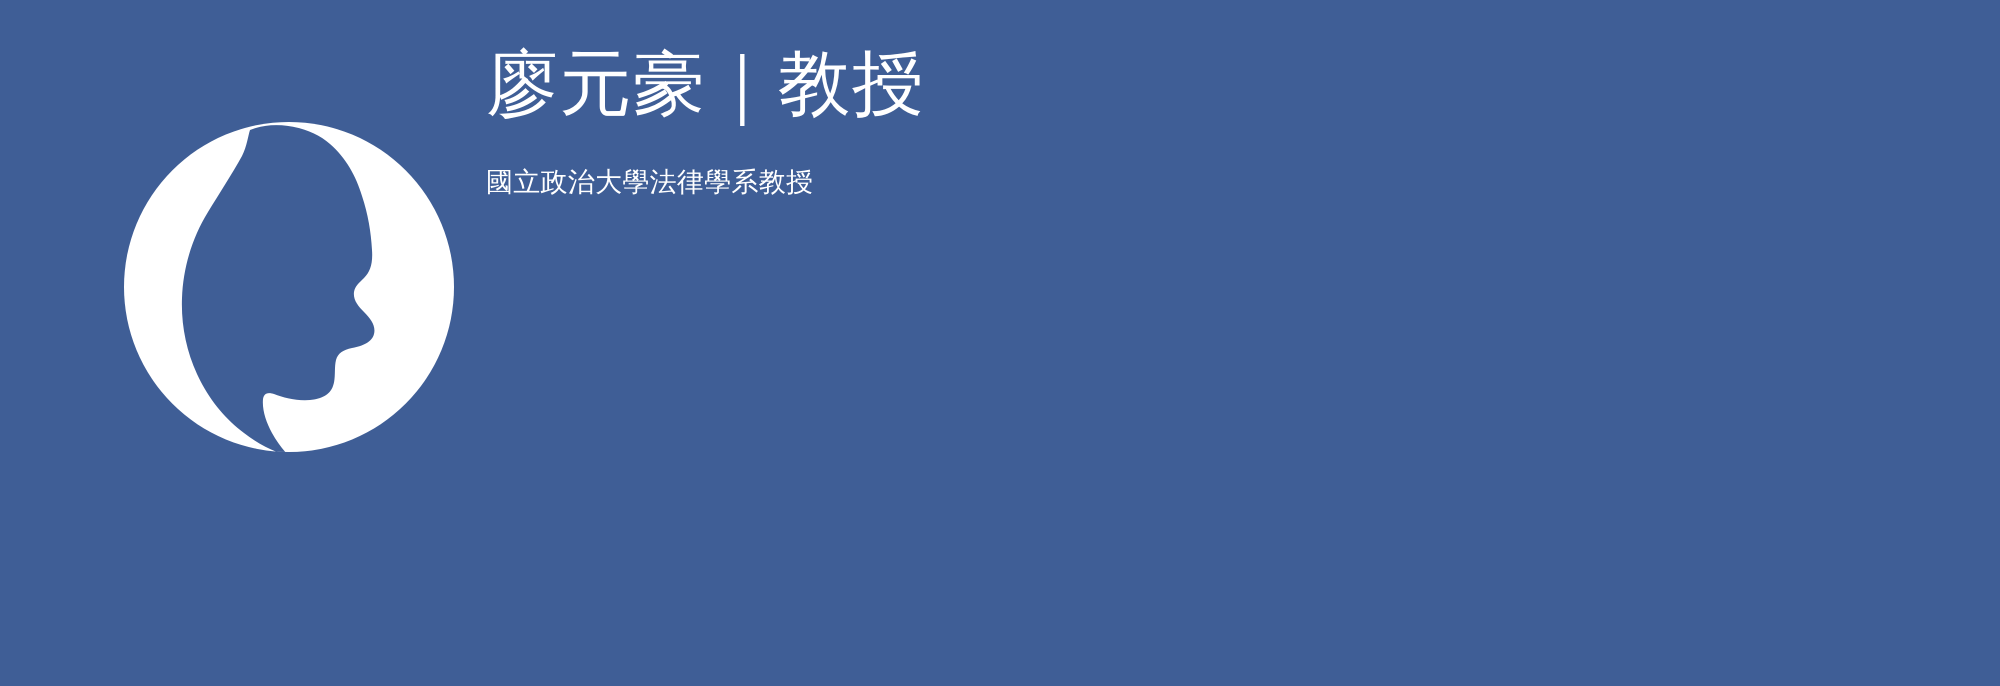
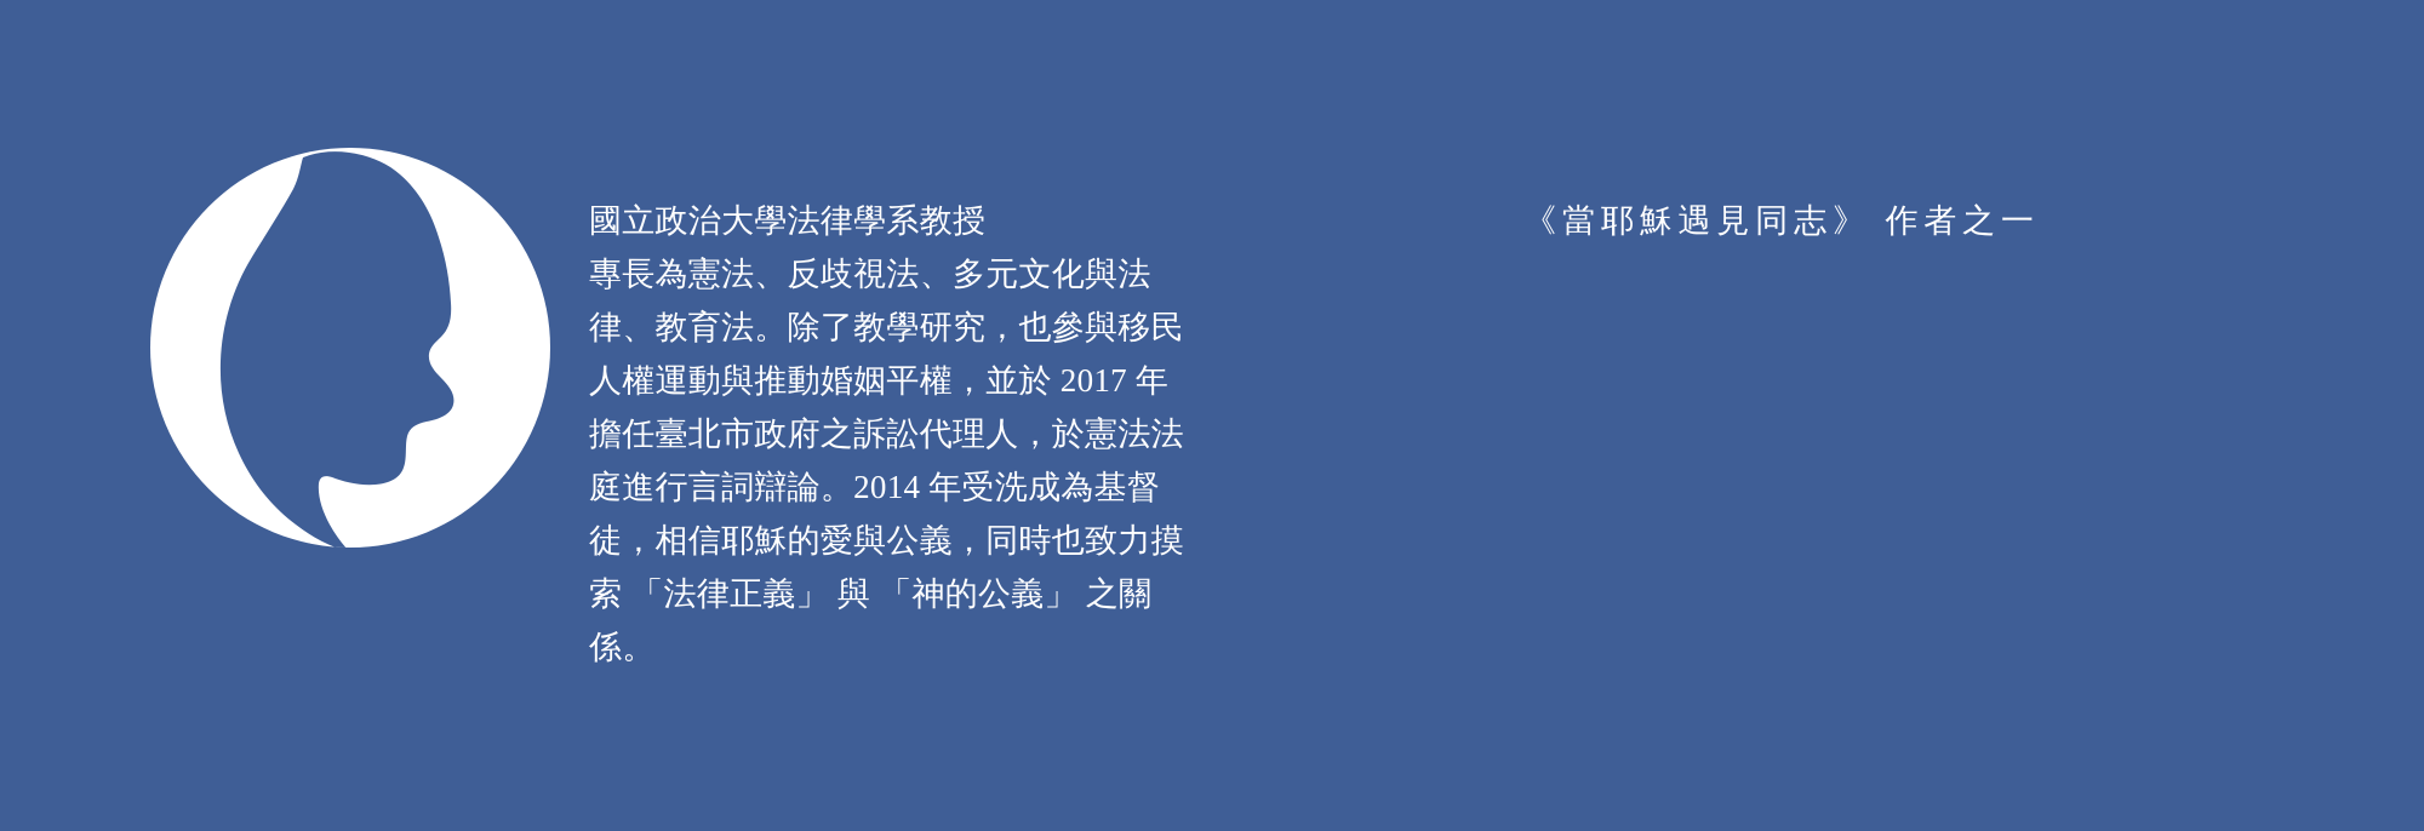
- 廖元豪｜教授
  國立政治大學法律學系教授
+ 專長為憲法、反歧視法、多元文化與法
+ 律、教育法。除了教學研究，也參與移民
+ 人權運動與推動婚姻平權，並於 2017 年
+ 擔任臺北市政府之訴訟代理人，於憲法法
+ 庭進行言詞辯論。2014 年受洗成為基督
+ 徒，相信耶穌的愛與公義，同時也致力摸
+ 索 「法律正義」 與 「神的公義」 之關
+ 係。
+ 《當耶穌遇見同志》 作者之一
